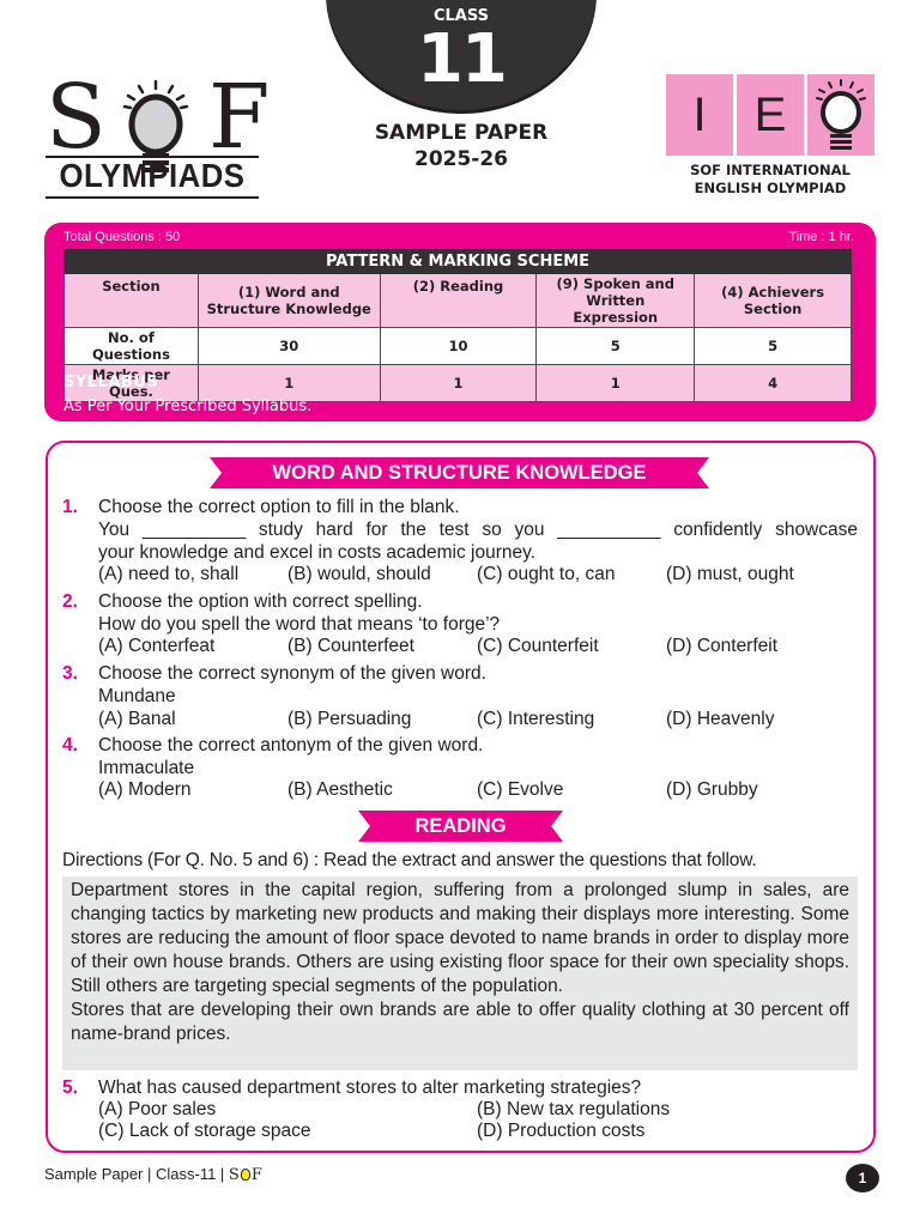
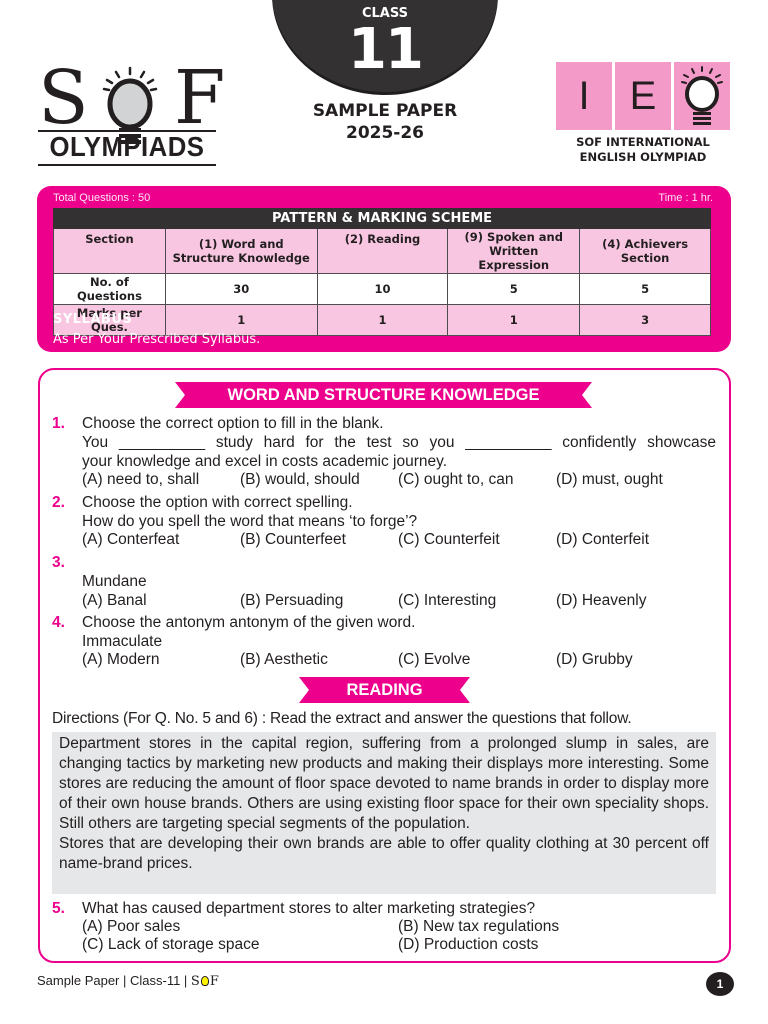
  S
  F
  OLYMPIADS
  CLASS
  11
  SAMPLE PAPER
  2025-26
  I
  E
  SOF INTERNATIONAL
  ENGLISH OLYMPIAD
  Total Questions : 50
  Time : 1 hr.
  PATTERN & MARKING SCHEME
  Section	(1) Word and Structure Knowledge	(2) Reading	(9) Spoken and Written Expression	(4) Achievers Section
  No. of Questions	30	10	5	5
- Marks per Ques.	1	1	1	4
+ Marks per Ques.	1	1	1	3
  SYLLABUS
  As Per Your Prescribed Syllabus.
  WORD AND STRUCTURE KNOWLEDGE
  1.
  Choose the correct option to fill in the blank.
  You __________ study hard for the test so you __________ confidently showcase
  your knowledge and excel in costs academic journey.
  (A) need to, shall
  (B) would, should
  (C) ought to, can
  (D) must, ought
  2.
  Choose the option with correct spelling.
  How do you spell the word that means ‘to forge’?
  (A) Conterfeat
  (B) Counterfeet
  (C) Counterfeit
  (D) Conterfeit
  3.
- Choose the correct synonym of the given word.
  Mundane
  (A) Banal
  (B) Persuading
  (C) Interesting
  (D) Heavenly
  4.
- Choose the correct antonym of the given word.
+ Choose the antonym antonym of the given word.
  Immaculate
  (A) Modern
  (B) Aesthetic
  (C) Evolve
  (D) Grubby
  READING
  Directions (For Q. No. 5 and 6) : Read the extract and answer the questions that follow.
  Department stores in the capital region, suffering from a prolonged slump in sales, are changing tactics by marketing new products and making their displays more interesting. Some stores are reducing the amount of floor space devoted to name brands in order to display more of their own house brands. Others are using existing floor space for their own speciality shops. Still others are targeting special segments of the population.
  Stores that are developing their own brands are able to offer quality clothing at 30 percent off name-brand prices.
  5.
  What has caused department stores to alter marketing strategies?
  (A) Poor sales
  (B) New tax regulations
  (C) Lack of storage space
  (D) Production costs
  Sample Paper | Class-11 | S F
  1
